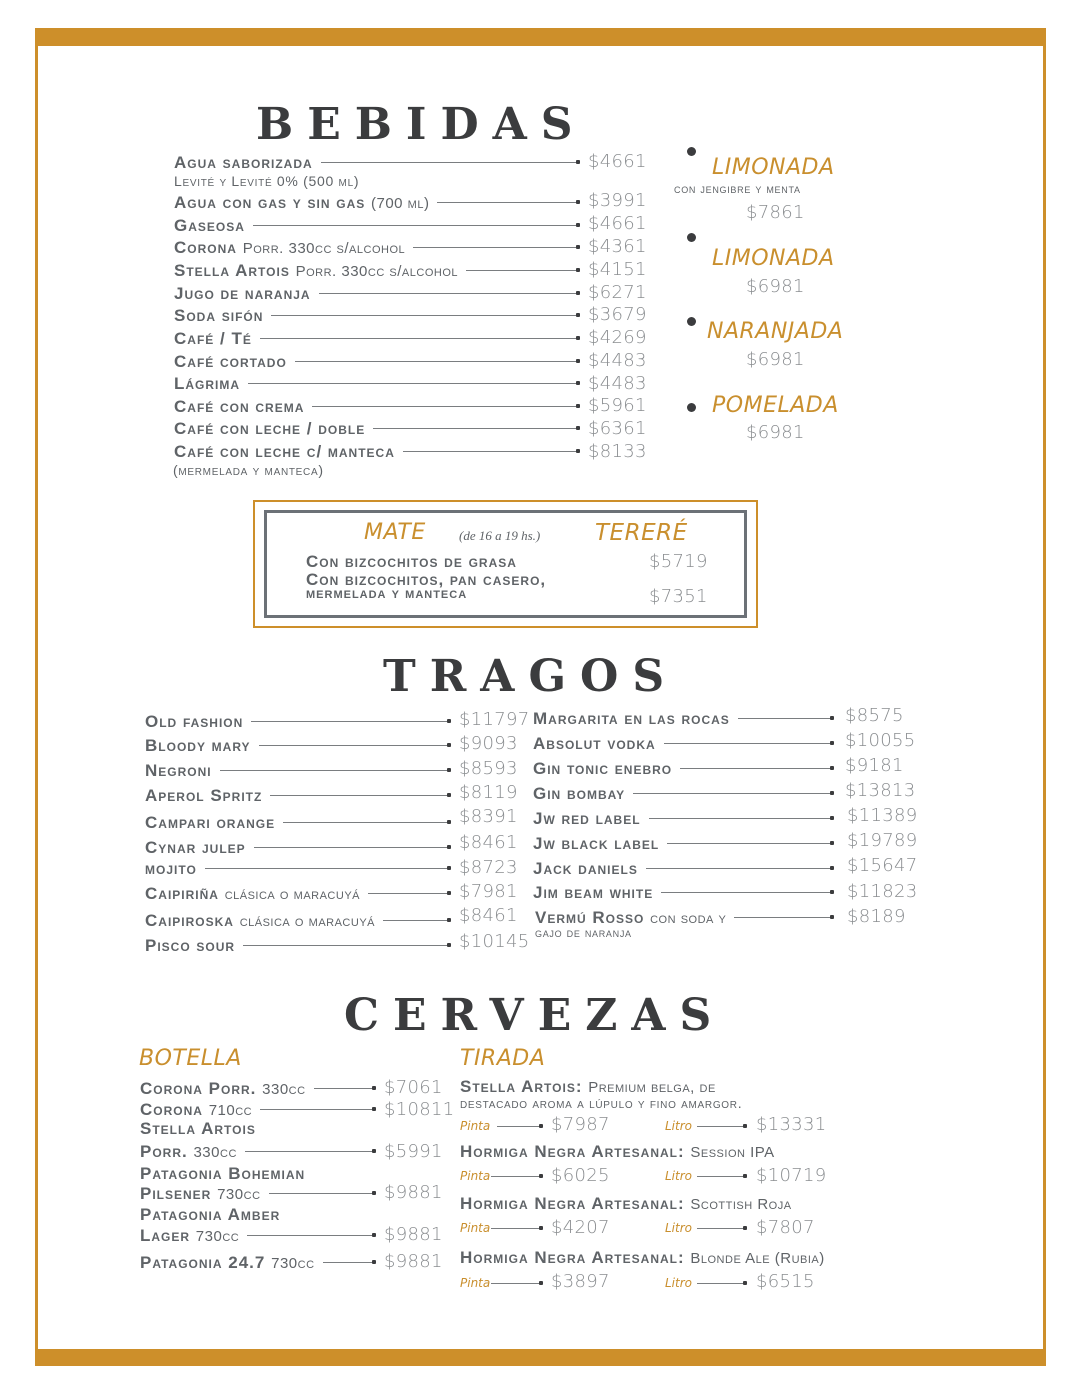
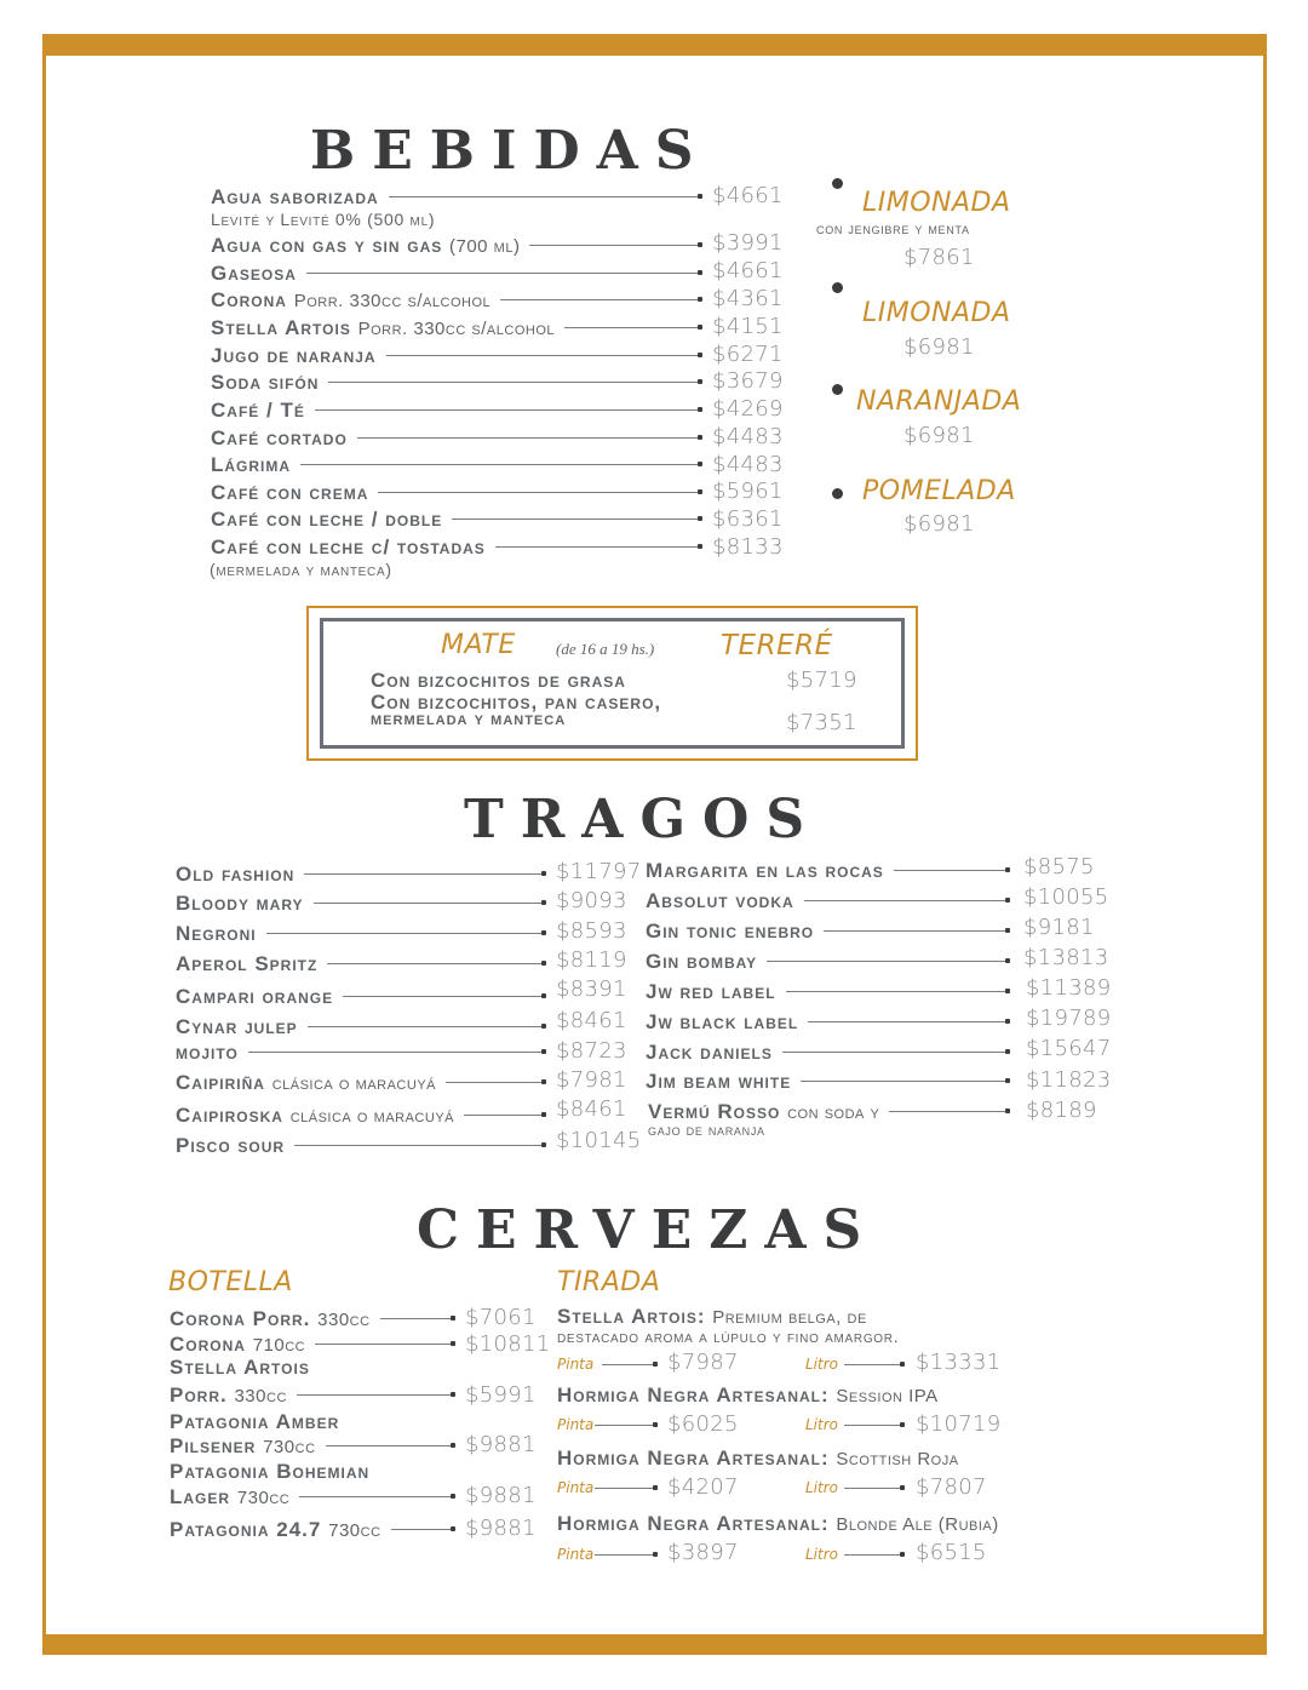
  BEBIDAS
  Agua saborizada
  $4661
  Levité y Levité 0% (500 ml)
  Agua con gas y sin gas (700 ml)
  $3991
  Gaseosa
  $4661
  Corona Porr. 330cc s/alcohol
  $4361
  Stella Artois Porr. 330cc s/alcohol
  $4151
  Jugo de naranja
  $6271
  Soda sifón
  $3679
  Café / Té
  $4269
  Café cortado
  $4483
  Lágrima
  $4483
  Café con crema
  $5961
  Café con leche / doble
  $6361
- Café con leche c/ manteca
+ Café con leche c/ tostadas
  $8133
  (mermelada y manteca)
  LIMONADA
  con jengibre y menta
  $7861
  LIMONADA
  $6981
  NARANJADA
  $6981
  POMELADA
  $6981
  MATE
  (de 16 a 19 hs.)
  TERERÉ
  Con bizcochitos de grasa
  $5719
  Con bizcochitos, pan casero,
  mermelada y manteca
  $7351
  TRAGOS
  Old fashion
  $11797
  Bloody mary
  $9093
  Negroni
  $8593
  Aperol Spritz
  $8119
  Campari orange
  $8391
  Cynar julep
  $8461
  mojito
  $8723
  Caipiriña clásica o maracuyá
  $7981
  Caipiroska clásica o maracuyá
  $8461
  Pisco sour
  $10145
  Margarita en las rocas
  $8575
  Absolut vodka
  $10055
  Gin tonic enebro
  $9181
  Gin bombay
  $13813
  Jw red label
  $11389
  Jw black label
  $19789
  Jack daniels
  $15647
  Jim beam white
  $11823
  Vermú Rosso con soda y
  $8189
  gajo de naranja
  CERVEZAS
  BOTELLA
  Corona Porr. 330cc
  $7061
  Corona 710cc
  $10811
  Stella Artois
  Porr. 330cc
  $5991
- Patagonia Bohemian
+ Patagonia Amber
  Pilsener 730cc
  $9881
- Patagonia Amber
+ Patagonia Bohemian
  Lager 730cc
  $9881
  Patagonia 24.7 730cc
  $9881
  TIRADA
  Stella Artois: Premium belga, de
  destacado aroma a lúpulo y fino amargor.
  Pinta
  $7987
  Litro
  $13331
  Hormiga Negra Artesanal: Session IPA
  Pinta
  $6025
  Litro
  $10719
  Hormiga Negra Artesanal: Scottish Roja
  Pinta
  $4207
  Litro
  $7807
  Hormiga Negra Artesanal: Blonde Ale (Rubia)
  Pinta
  $3897
  Litro
  $6515
